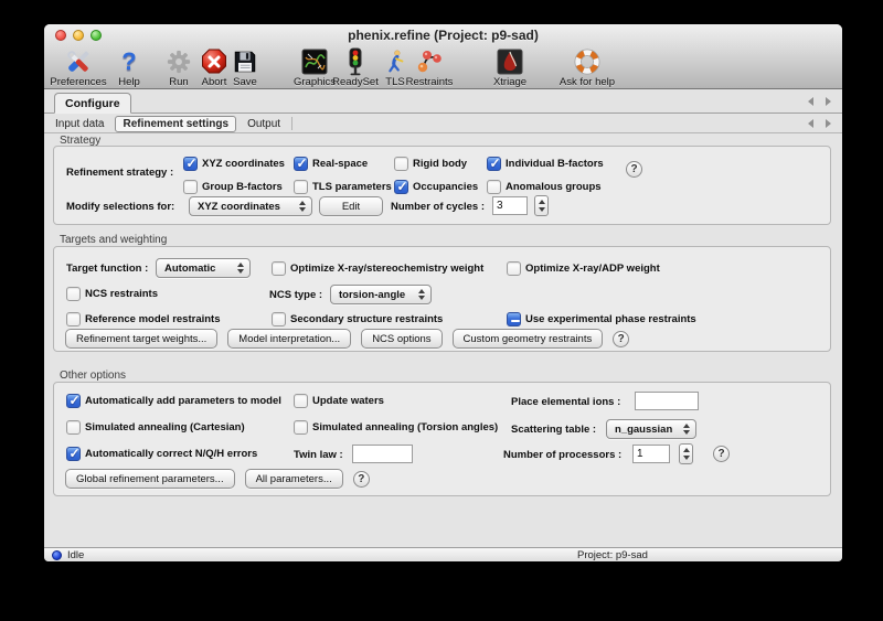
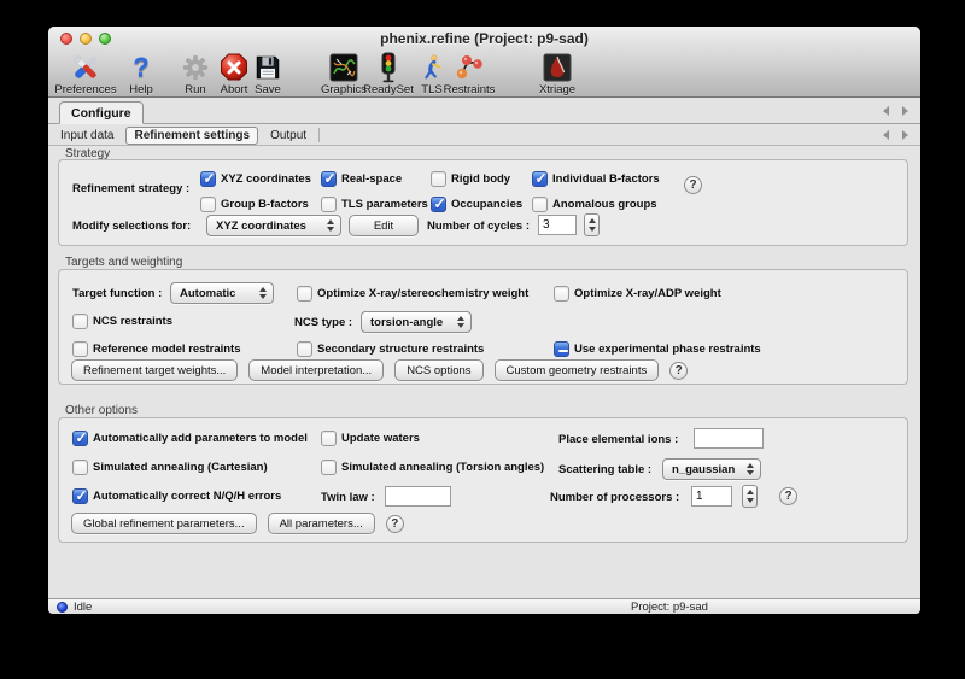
  phenix.refine (Project: p9-sad)
  Preferences
  ?
  Help
  Run
  Abort
  Save
  Graphics
  ReadySet
  TLS
  Restraints
  Xtriage
- Ask for help
  Configure
  Input data
  Refinement settings
  Output
  Strategy
  Refinement strategy :
  XYZ coordinates
  Real-space
  Rigid body
  Individual B-factors
  Group B-factors
  TLS parameters
  Occupancies
  Anomalous groups
  ?
  Modify selections for:
  XYZ coordinates
  Edit
  Number of cycles :
  3
  Targets and weighting
  Target function :
  Automatic
  Optimize X-ray/stereochemistry weight
  Optimize X-ray/ADP weight
  NCS restraints
  NCS type :
  torsion-angle
  Reference model restraints
  Secondary structure restraints
  Use experimental phase restraints
  Refinement target weights...
  Model interpretation...
  NCS options
  Custom geometry restraints
  ?
  Other options
  Automatically add parameters to model
  Update waters
  Place elemental ions :
  Simulated annealing (Cartesian)
  Simulated annealing (Torsion angles)
  Scattering table :
  n_gaussian
  Automatically correct N/Q/H errors
  Twin law :
  Number of processors :
  1
  ?
  Global refinement parameters...
  All parameters...
  ?
  Idle
  Project: p9-sad
